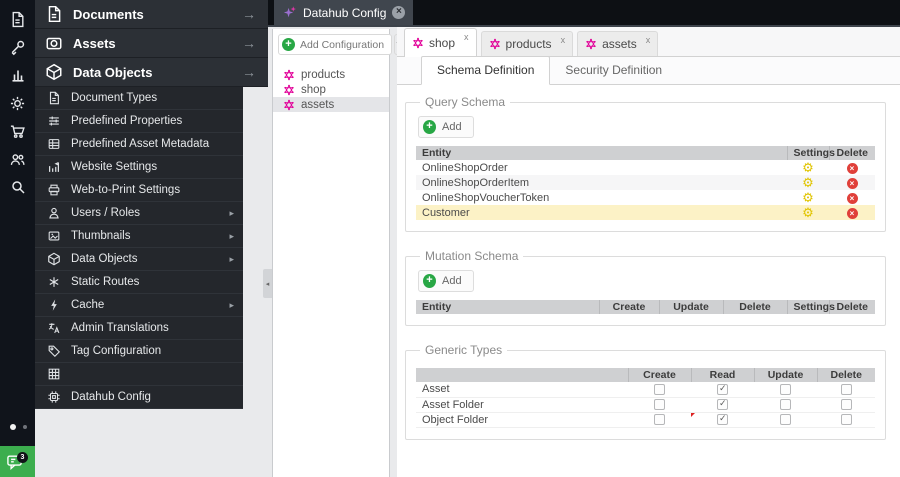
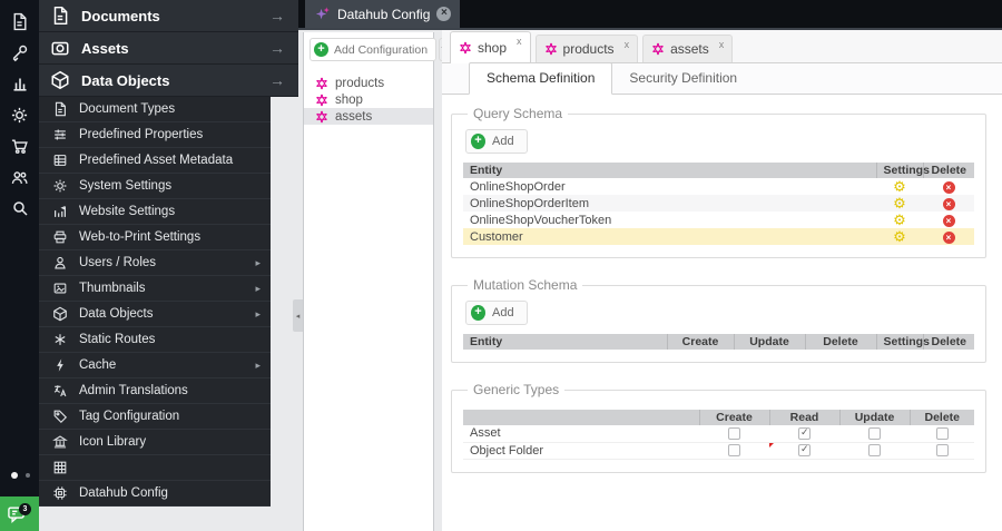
  Documents
  →
  Assets
  →
  Data Objects
  →
  Document Types
  Predefined Properties
  Predefined Asset Metadata
+ System Settings
  Website Settings
  Web-to-Print Settings
  Users / Roles
  ▸
  Thumbnails
  ▸
  Data Objects
  ▸
  Static Routes
  Cache
  ▸
  Admin Translations
  Tag Configuration
+ Icon Library
  Datahub Config
  Datahub Config
  ×
  +
  Add Configuration
  products
  shop
  assets
  shop
  x
  products
  x
  assets
  x
  Schema Definition
  Security Definition
  Query Schema
  +
  Add
  Entity	Settings	Delete
  OnlineShopOrder	⚙	×
  OnlineShopOrderItem	⚙	×
  OnlineShopVoucherToken	⚙	×
  Customer	⚙	×
  Mutation Schema
  +
  Add
  Entity	Create	Update	Delete	Settings	Delete
  Generic Types
  	Create	Read	Update	Delete
  Asset
- Asset Folder
  Object Folder
